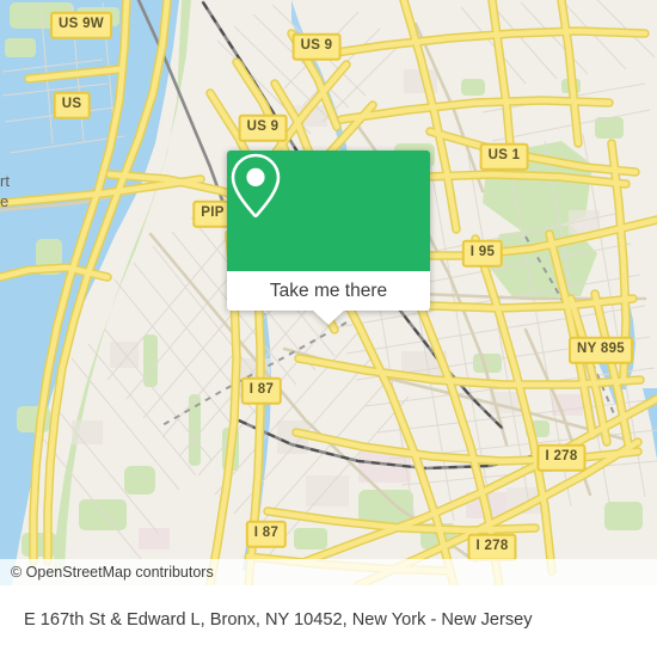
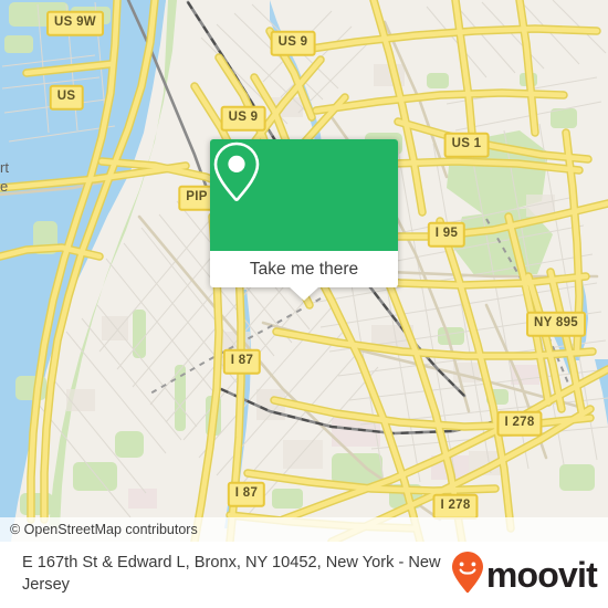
  rt
  e
  US 9W
  US 9
  US
  US 9
  US 1
  PIP
  I 95
  NY 895
  I 87
  I 278
  I 87
  I 278
  Take me there
  © OpenStreetMap contributors
  E 167th St & Edward L, Bronx, NY 10452, New York - New Jersey
+ moovit
